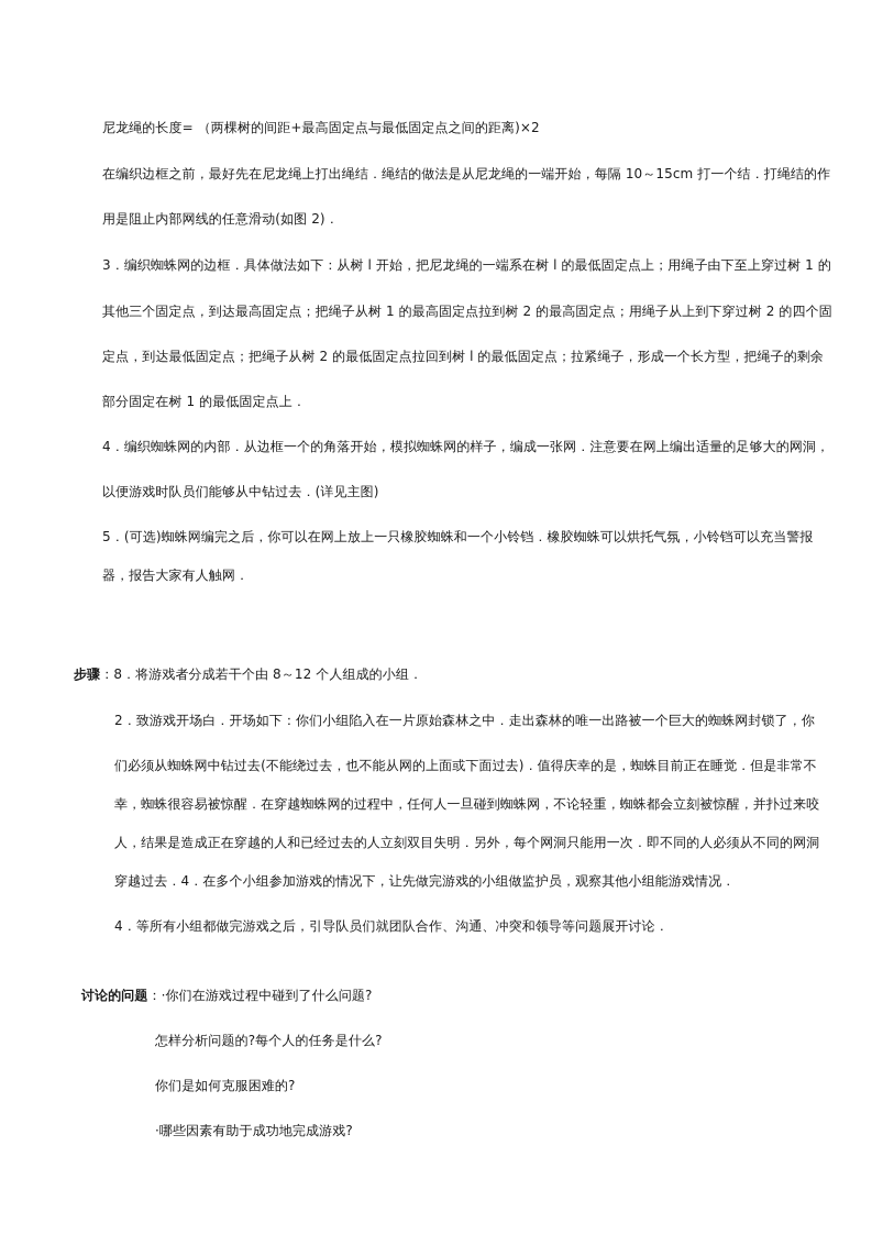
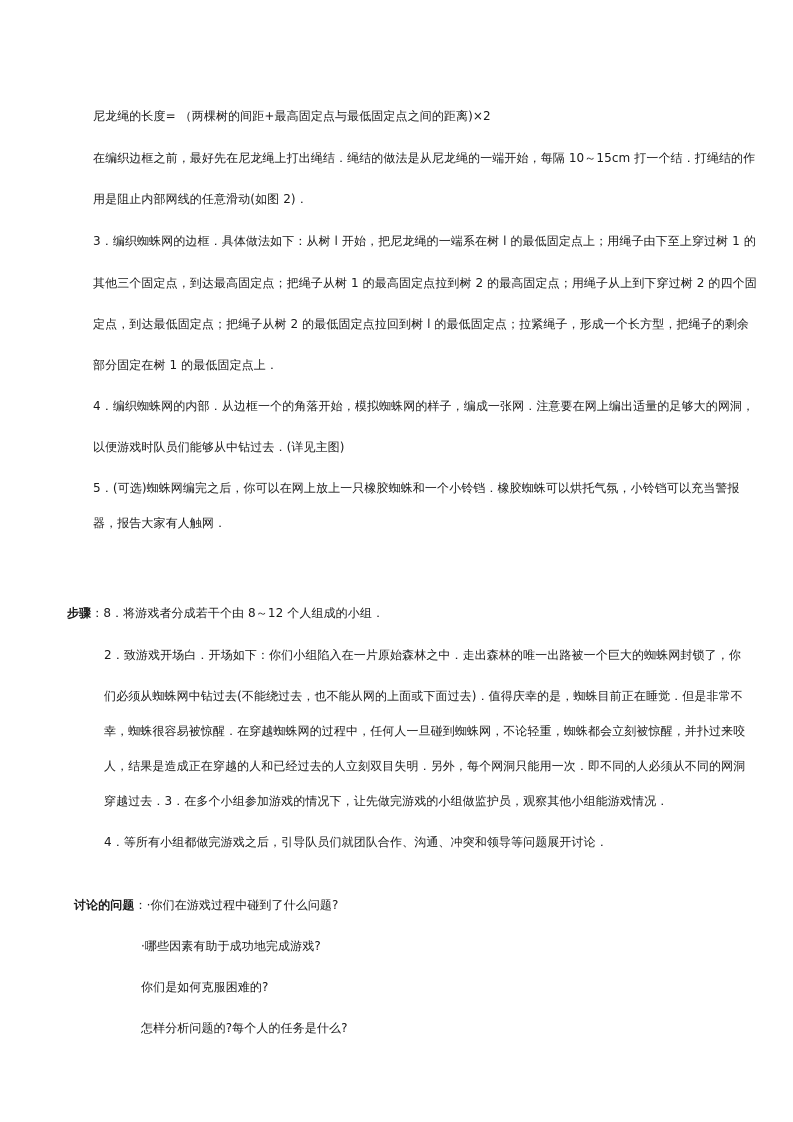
  尼龙绳的长度= （两棵树的间距+最高固定点与最低固定点之间的距离)×2
  在编织边框之前，最好先在尼龙绳上打出绳结．绳结的做法是从尼龙绳的一端开始，每隔 10～15cm 打一个结．打绳结的作
  用是阻止内部网线的任意滑动(如图 2)．
  3．编织蜘蛛网的边框．具体做法如下：从树 l 开始，把尼龙绳的一端系在树 l 的最低固定点上；用绳子由下至上穿过树 1 的
  其他三个固定点，到达最高固定点；把绳子从树 1 的最高固定点拉到树 2 的最高固定点；用绳子从上到下穿过树 2 的四个固
  定点，到达最低固定点；把绳子从树 2 的最低固定点拉回到树 l 的最低固定点；拉紧绳子，形成一个长方型，把绳子的剩余
  部分固定在树 1 的最低固定点上．
  4．编织蜘蛛网的内部．从边框一个的角落开始，模拟蜘蛛网的样子，编成一张网．注意要在网上编出适量的足够大的网洞，
  以便游戏时队员们能够从中钻过去．(详见主图)
  5．(可选)蜘蛛网编完之后，你可以在网上放上一只橡胶蜘蛛和一个小铃铛．橡胶蜘蛛可以烘托气氛，小铃铛可以充当警报
  器，报告大家有人触网．
  步骤：8．将游戏者分成若干个由 8～12 个人组成的小组．
  2．致游戏开场白．开场如下：你们小组陷入在一片原始森林之中．走出森林的唯一出路被一个巨大的蜘蛛网封锁了，你
  们必须从蜘蛛网中钻过去(不能绕过去，也不能从网的上面或下面过去)．值得庆幸的是，蜘蛛目前正在睡觉．但是非常不
  幸，蜘蛛很容易被惊醒．在穿越蜘蛛网的过程中，任何人一旦碰到蜘蛛网，不论轻重，蜘蛛都会立刻被惊醒，并扑过来咬
  人，结果是造成正在穿越的人和已经过去的人立刻双目失明．另外，每个网洞只能用一次．即不同的人必须从不同的网洞
- 穿越过去．4．在多个小组参加游戏的情况下，让先做完游戏的小组做监护员，观察其他小组能游戏情况．
+ 穿越过去．3．在多个小组参加游戏的情况下，让先做完游戏的小组做监护员，观察其他小组能游戏情况．
  4．等所有小组都做完游戏之后，引导队员们就团队合作、沟通、冲突和领导等问题展开讨论．
  讨论的问题：·你们在游戏过程中碰到了什么问题?
- 怎样分析问题的?每个人的任务是什么?
+ ·哪些因素有助于成功地完成游戏?
  你们是如何克服困难的?
- ·哪些因素有助于成功地完成游戏?
+ 怎样分析问题的?每个人的任务是什么?
